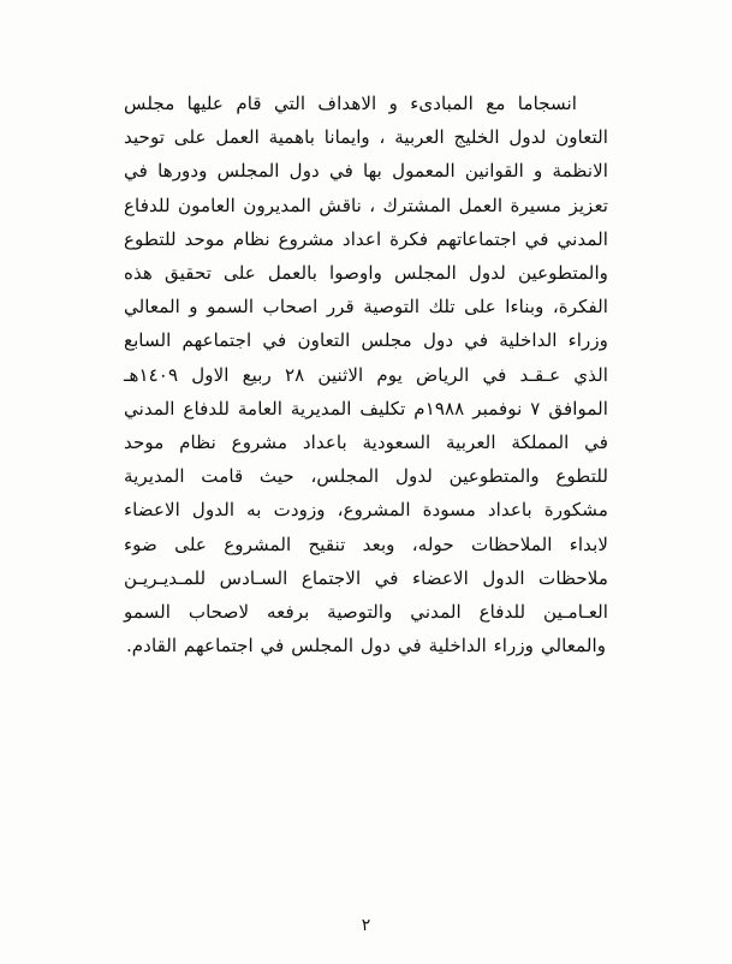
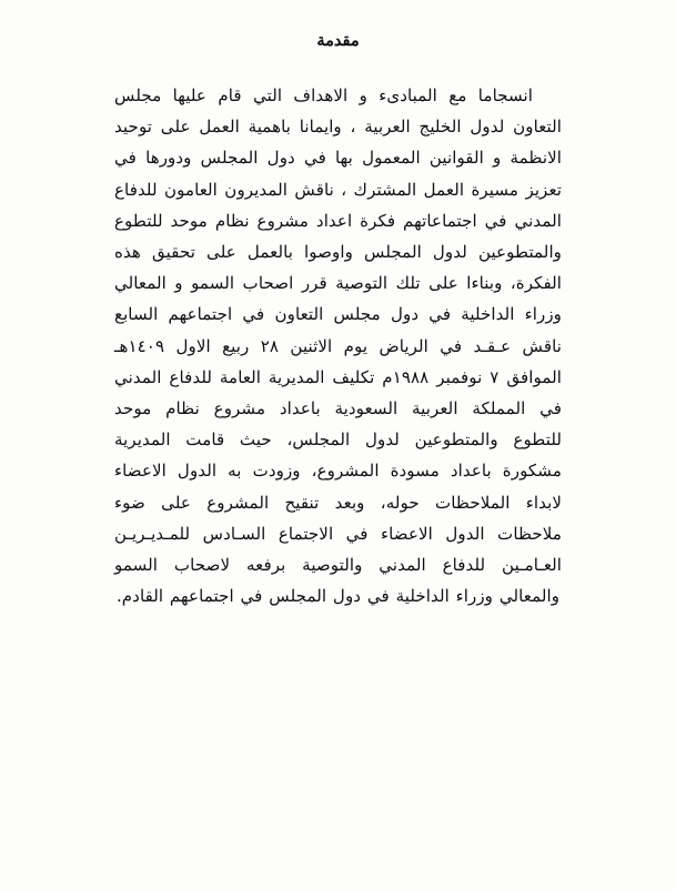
+ مقدمة
- انسجاما مع المبادىء و الاهداف التي قام عليها مجلس التعاون لدول الخليج العربية ، وايمانا باهمية العمل على توحيد الانظمة و القوانين المعمول بها في دول المجلس ودورها في تعزيز مسيرة العمل المشترك ، ناقش المديرون العامون للدفاع المدني في اجتماعاتهم فكرة اعداد مشروع نظام موحد للتطوع والمتطوعين لدول المجلس واوصوا بالعمل على تحقيق هذه الفكرة، وبناءا على تلك التوصية قرر اصحاب السمو و المعالي وزراء الداخلية في دول مجلس التعاون في اجتماعهم السابع الذي عـقـد في الرياض يوم الاثنين ٢٨ ربيع الاول ١٤٠٩هـ الموافق ٧ نوفمبر ١٩٨٨م تكليف المديرية العامة للدفاع المدني في المملكة العربية السعودية باعداد مشروع نظام موحد للتطوع والمتطوعين لدول المجلس، حيث قامت المديرية مشكورة باعداد مسودة المشروع، وزودت به الدول الاعضاء لابداء الملاحظات حوله، وبعد تنقيح المشروع على ضوء ملاحظات الدول الاعضاء في الاجتماع السـادس للمـديـريـن العـامـين للدفاع المدني والتوصية برفعه لاصحاب السمو والمعالي وزراء الداخلية في دول المجلس في اجتماعهم القادم.
+ انسجاما مع المبادىء و الاهداف التي قام عليها مجلس التعاون لدول الخليج العربية ، وايمانا باهمية العمل على توحيد الانظمة و القوانين المعمول بها في دول المجلس ودورها في تعزيز مسيرة العمل المشترك ، ناقش المديرون العامون للدفاع المدني في اجتماعاتهم فكرة اعداد مشروع نظام موحد للتطوع والمتطوعين لدول المجلس واوصوا بالعمل على تحقيق هذه الفكرة، وبناءا على تلك التوصية قرر اصحاب السمو و المعالي وزراء الداخلية في دول مجلس التعاون في اجتماعهم السابع ناقش عـقـد في الرياض يوم الاثنين ٢٨ ربيع الاول ١٤٠٩هـ الموافق ٧ نوفمبر ١٩٨٨م تكليف المديرية العامة للدفاع المدني في المملكة العربية السعودية باعداد مشروع نظام موحد للتطوع والمتطوعين لدول المجلس، حيث قامت المديرية مشكورة باعداد مسودة المشروع، وزودت به الدول الاعضاء لابداء الملاحظات حوله، وبعد تنقيح المشروع على ضوء ملاحظات الدول الاعضاء في الاجتماع السـادس للمـديـريـن العـامـين للدفاع المدني والتوصية برفعه لاصحاب السمو والمعالي وزراء الداخلية في دول المجلس في اجتماعهم القادم.
- ٢
